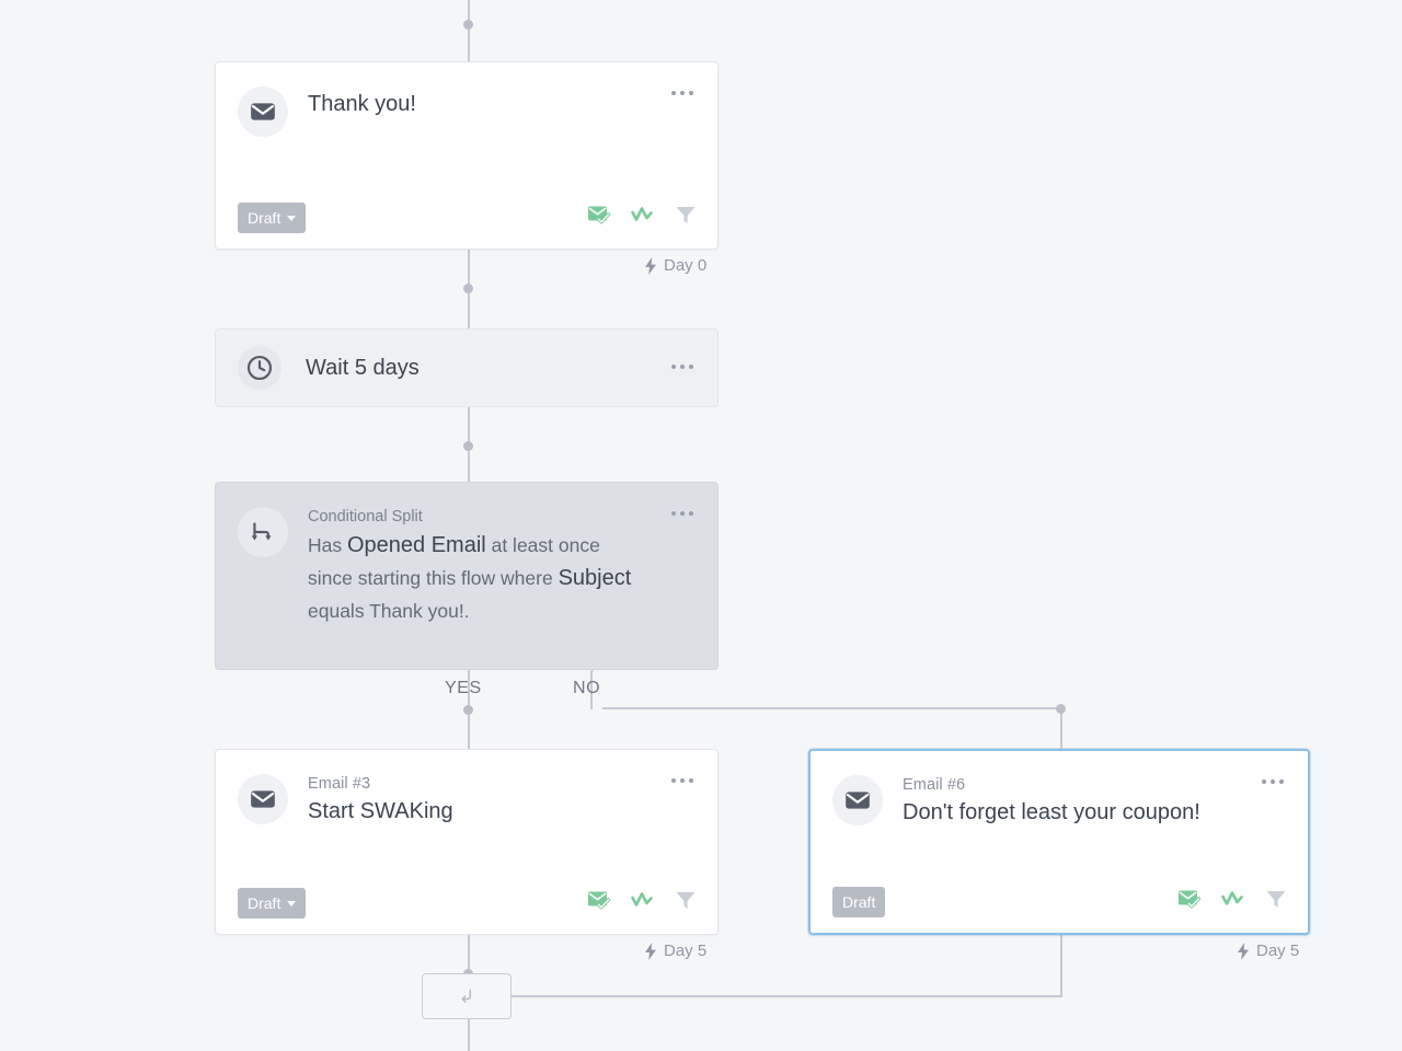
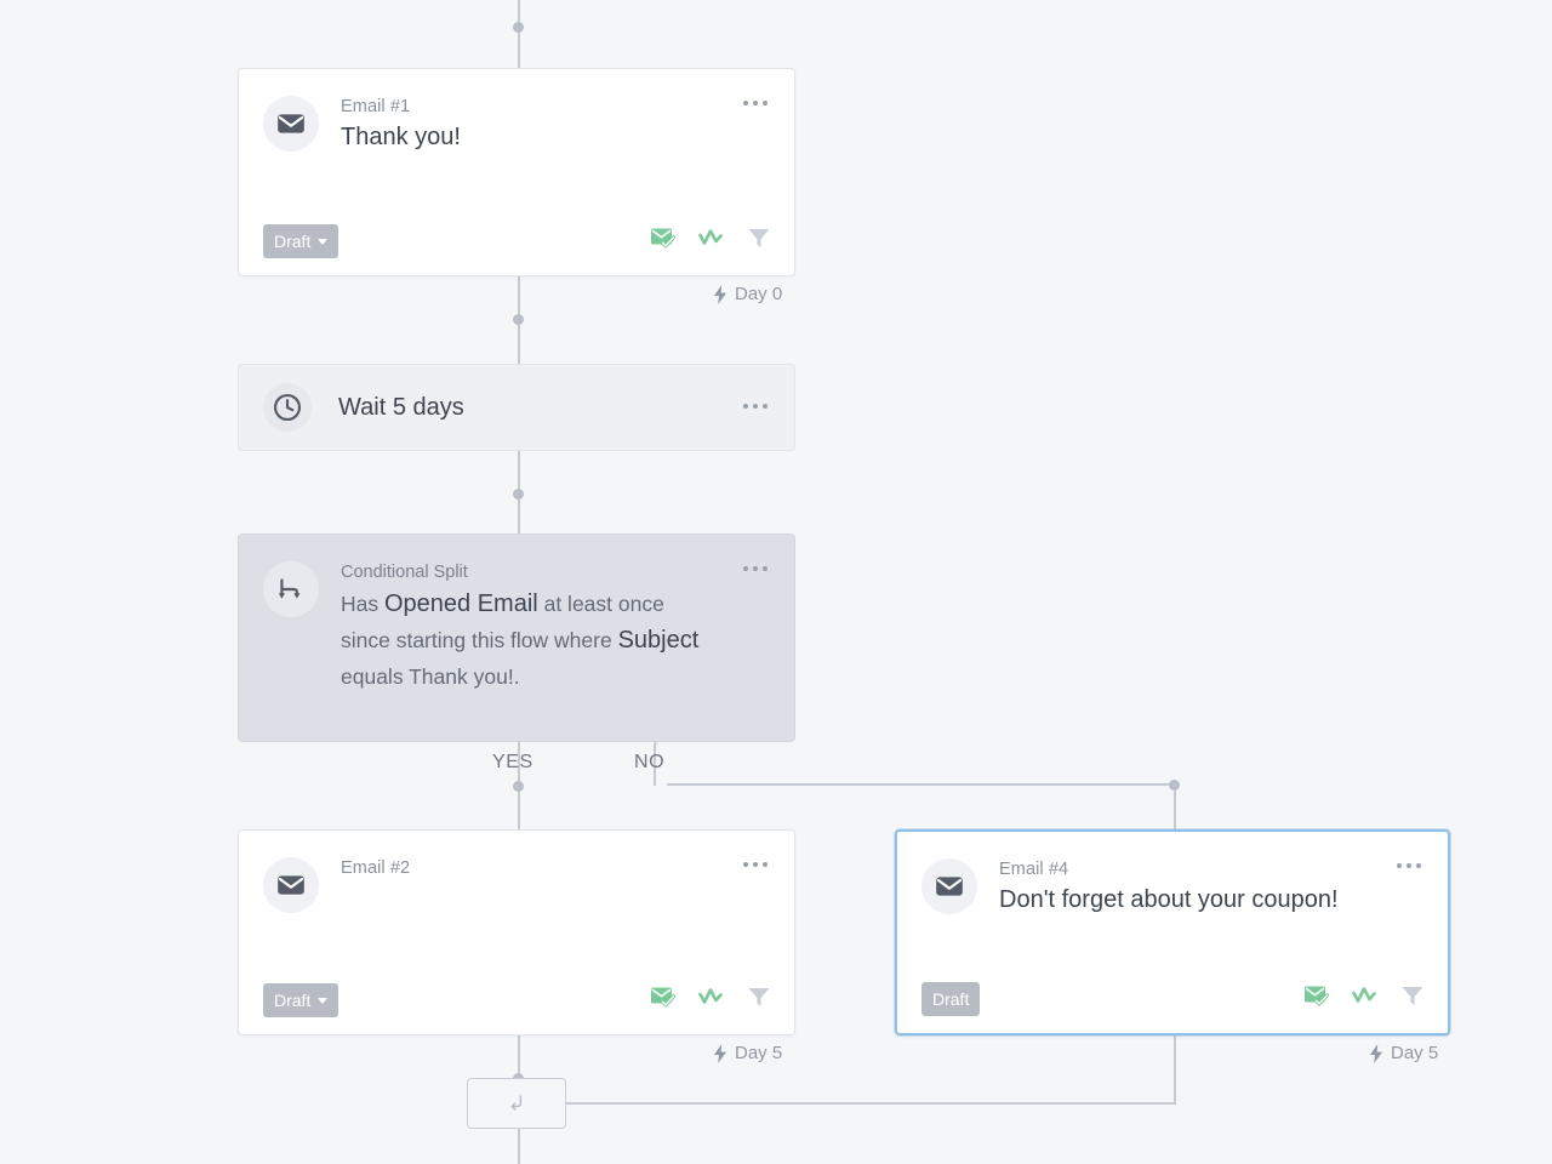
+ Email #1
  Thank you!
  Draft
  Day 0
  Wait 5 days
  Conditional Split
  Has Opened Email at least once since starting this flow where Subject equals Thank you!.
  YES
  NO
- Email #3
+ Email #2
- Start SWAKing
  Draft
  Day 5
- Email #6
+ Email #4
- Don't forget least your coupon!
+ Don't forget about your coupon!
  Draft
  Day 5
